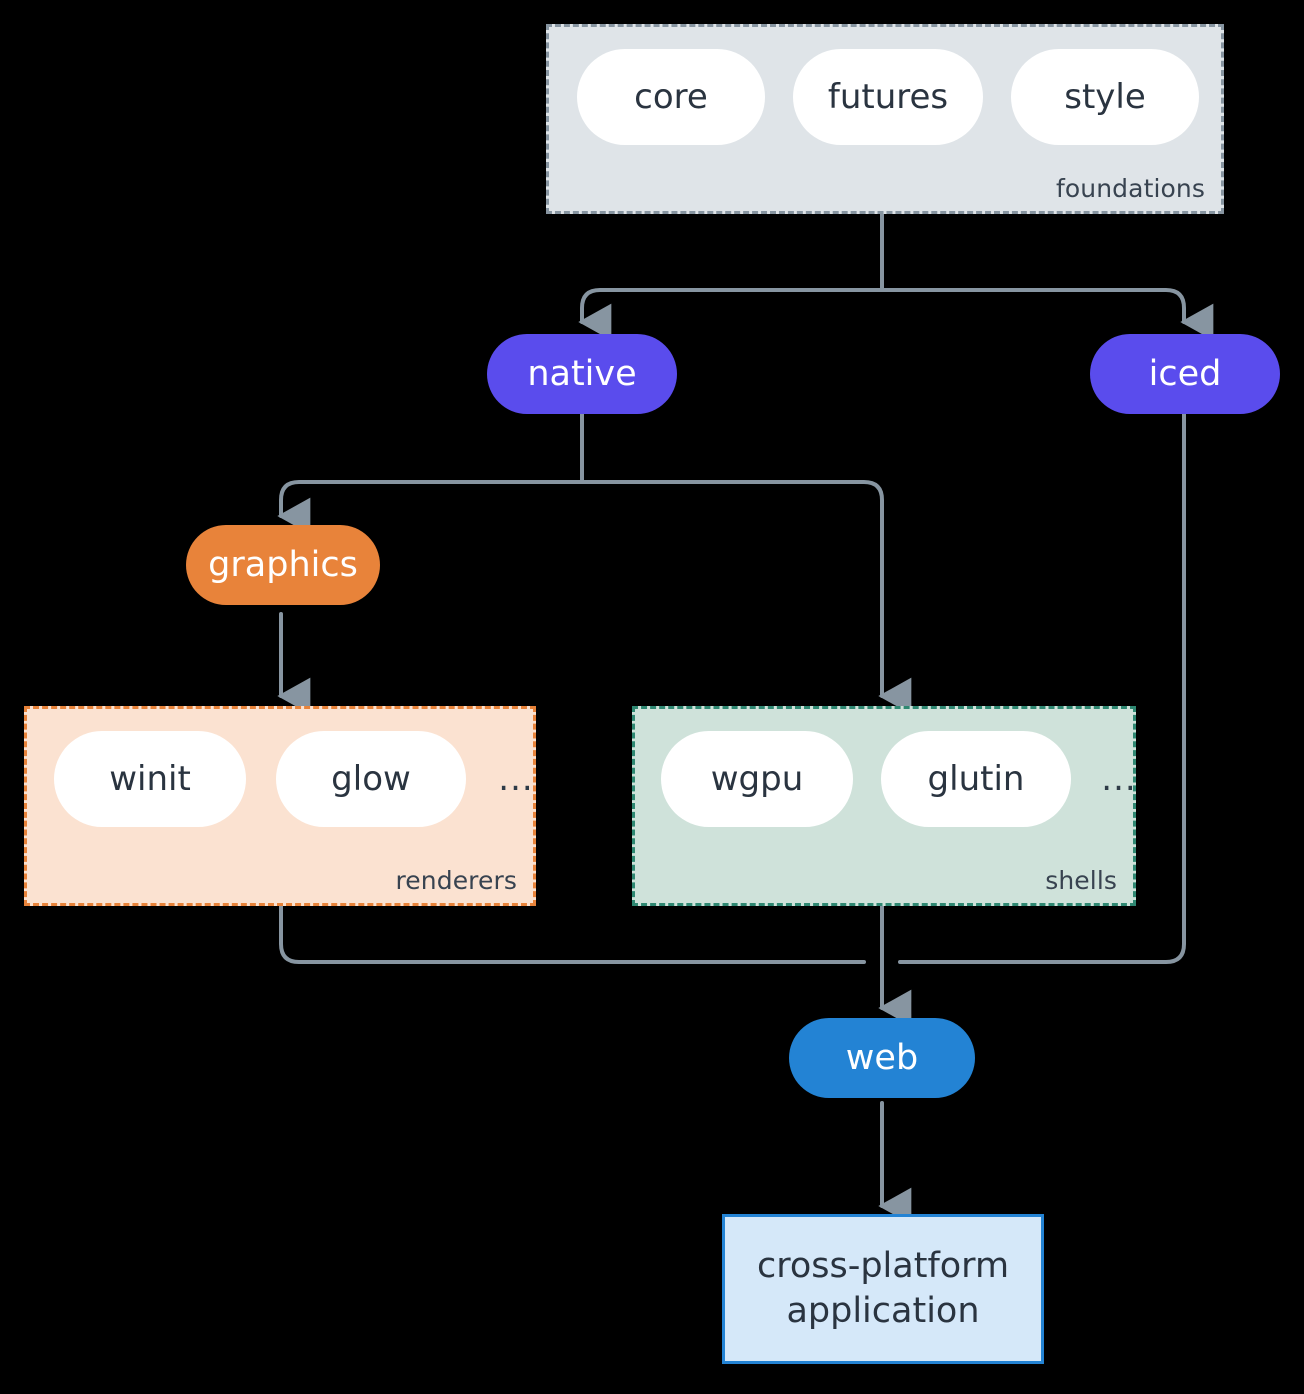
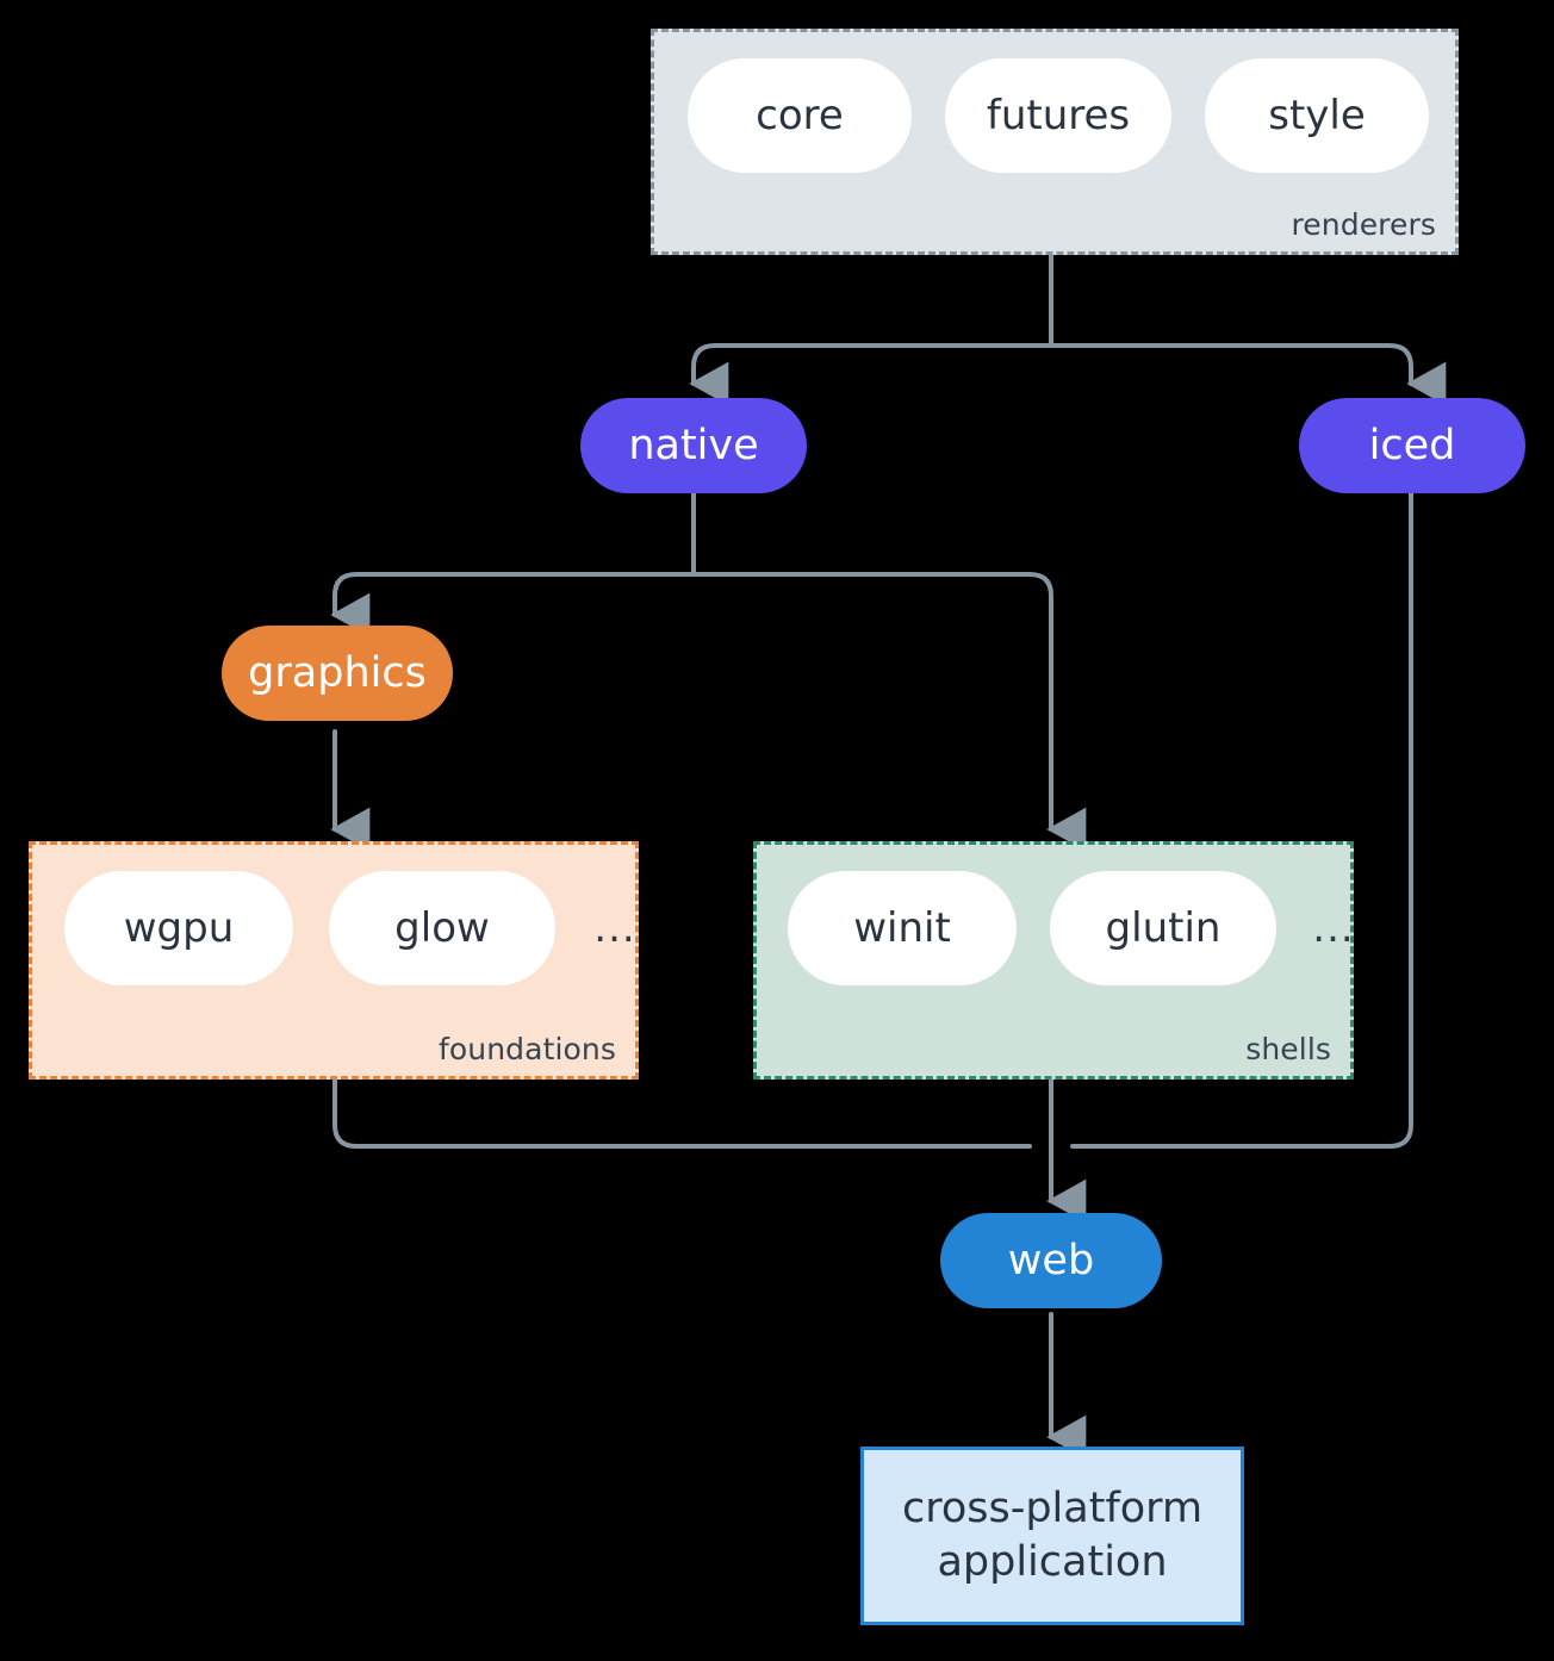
  core
  futures
  style
- foundations
+ renderers
  native
  iced
  graphics
- winit
+ wgpu
  glow
  ...
- renderers
+ foundations
- wgpu
+ winit
  glutin
  ...
  shells
  web
  cross-platform
  application
